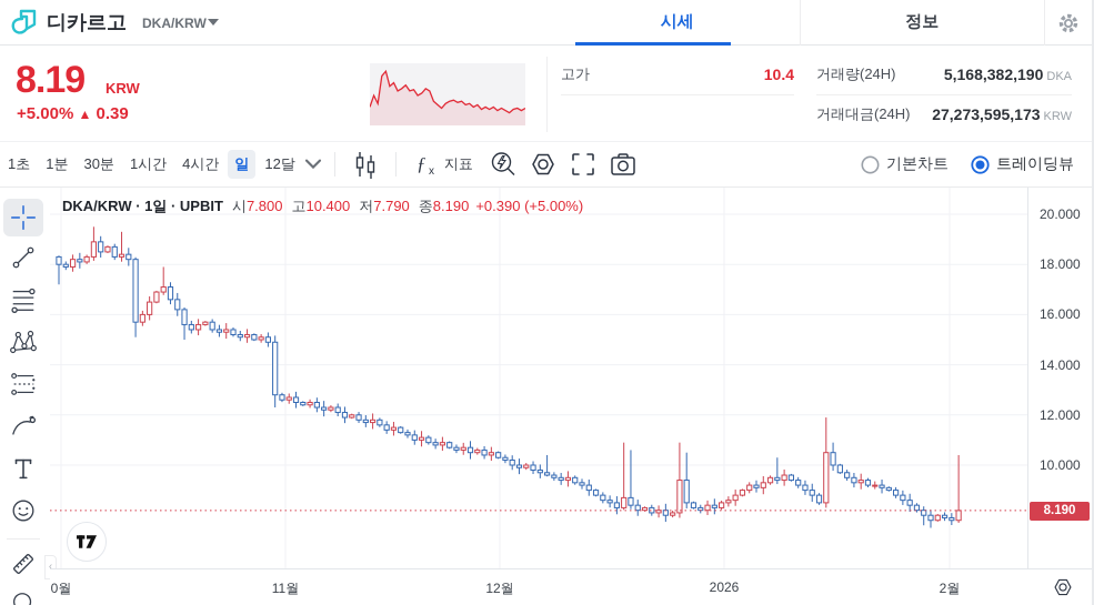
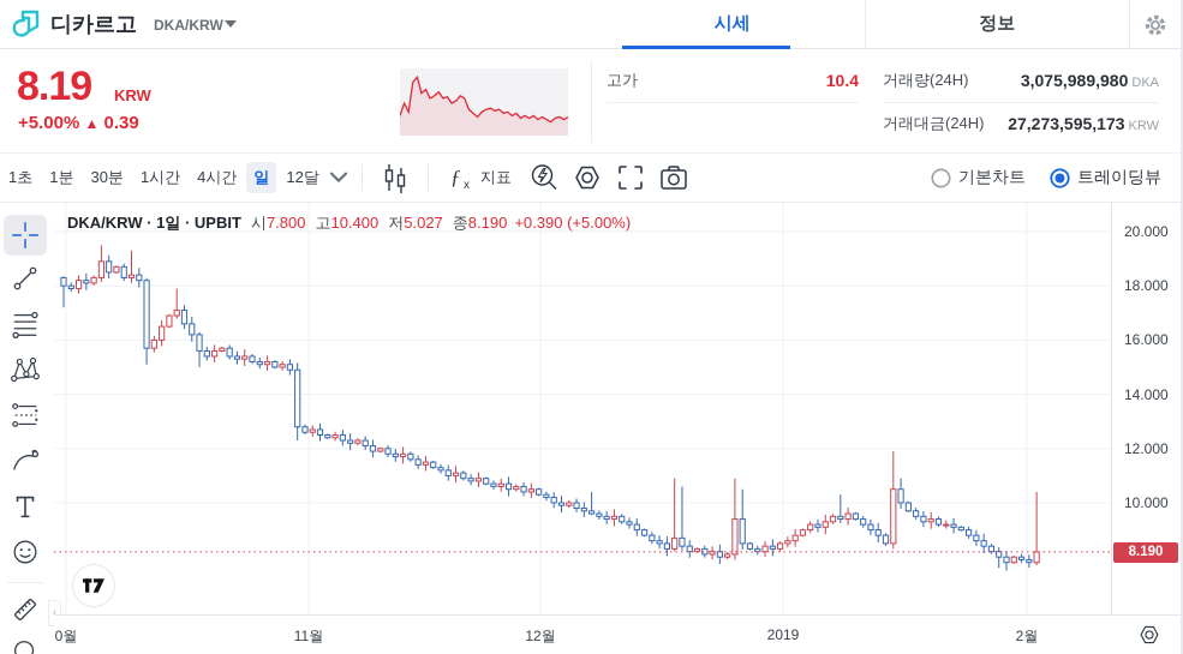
  디카르고
  DKA/KRW
  시세
  정보
  8.19
  KRW
  +5.00% ▲ 0.39
  고가
  10.4
  거래량(24H)
- 5,168,382,190 DKA
+ 3,075,989,980 DKA
  거래대금(24H)
  27,273,595,173 KRW
  1초
  1분
  30분
  1시간
  4시간
  일
  12달
  ƒ
  x
  지표
  기본차트
  트레이딩뷰
  ‹
- DKA/KRW · 1일 · UPBIT 시7.800 고10.400 저7.790 종8.190 +0.390 (+5.00%)
+ DKA/KRW · 1일 · UPBIT 시7.800 고10.400 저5.027 종8.190 +0.390 (+5.00%)
  20.000
  18.000
  16.000
  14.000
  12.000
  10.000
  8.190
  0월
  11월
  12월
- 2026
+ 2019
  2월
